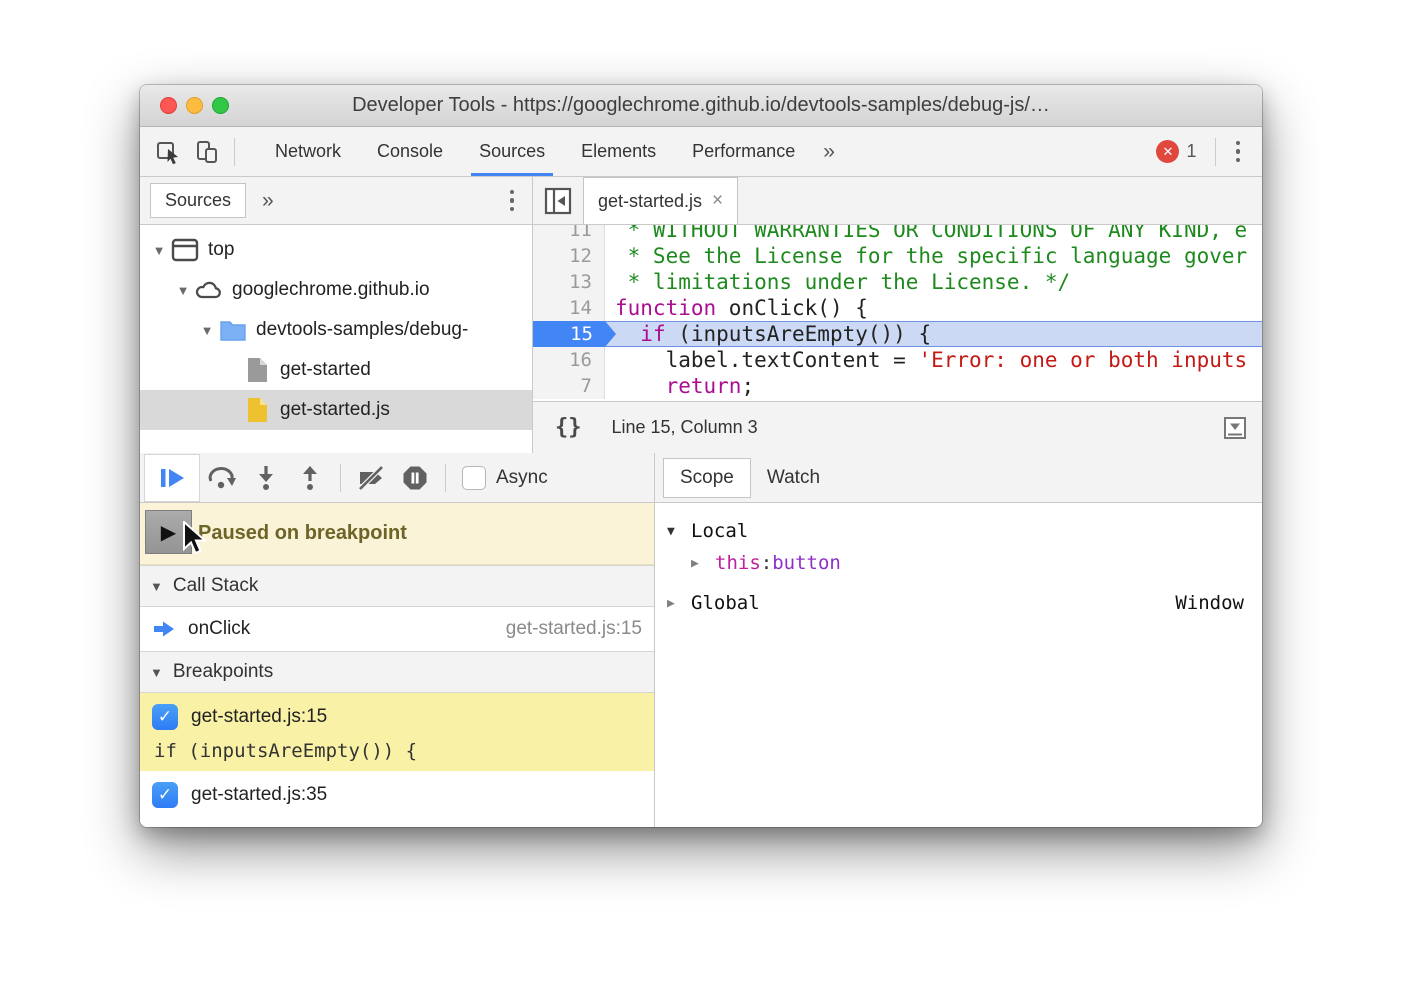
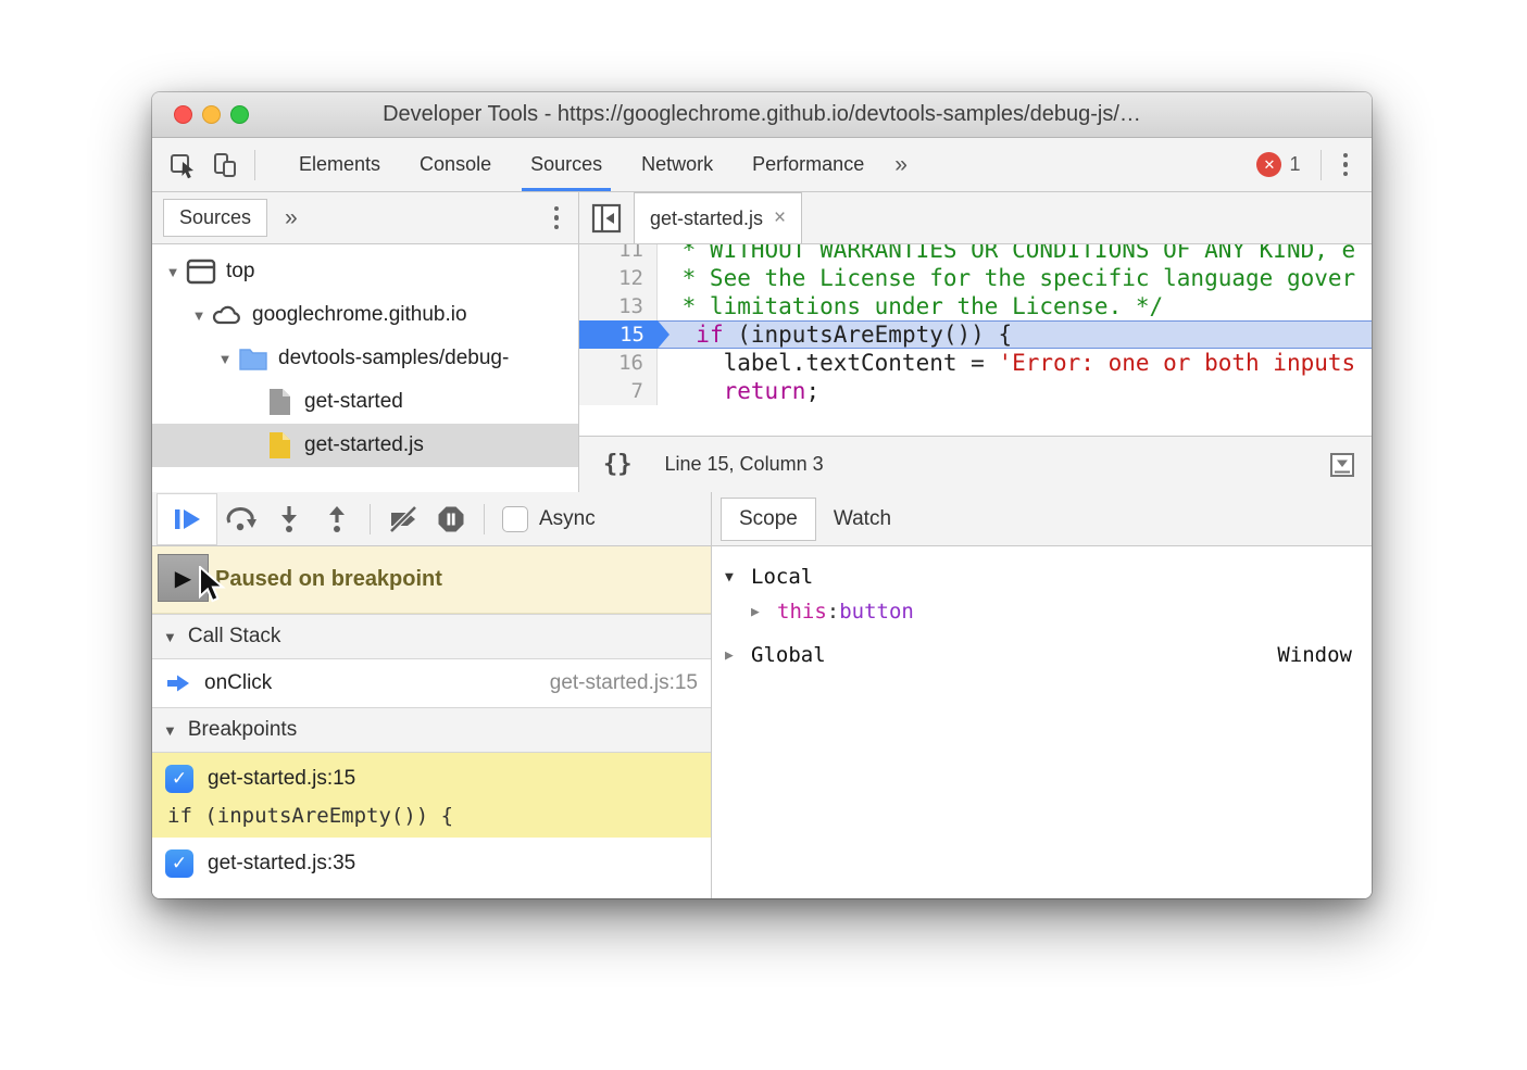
  Developer Tools - https://googlechrome.github.io/devtools-samples/debug-js/…
- Network
+ Elements
  Console
  Sources
- Elements
+ Network
  Performance
  »
  ✕
  1
  Sources
  »
  ▼
  top
  ▼
  googlechrome.github.io
  ▼
  devtools-samples/debug-
  get-started
  get-started.js
  get-started.js
  ×
  11
  * WITHOUT WARRANTIES OR CONDITIONS OF ANY KIND, e
  12
  * See the License for the specific language gover
  13
  * limitations under the License. */
- 14
- function onClick() {
  15
  if (inputsAreEmpty()) {
  16
  label.textContent = 'Error: one or both inputs
  7
  return;
  {}
  Line 15, Column 3
  Async
  Paused on breakpoint
  ▶
  ▼
  Call Stack
  onClick
  get-started.js:15
  ▼
  Breakpoints
  ✓
  get-started.js:15
  if (inputsAreEmpty()) {
  ✓
  get-started.js:35
  Scope
  Watch
  ▼
  Local
  ▶
  this
  :
  button
  ▶
  Global
  Window
